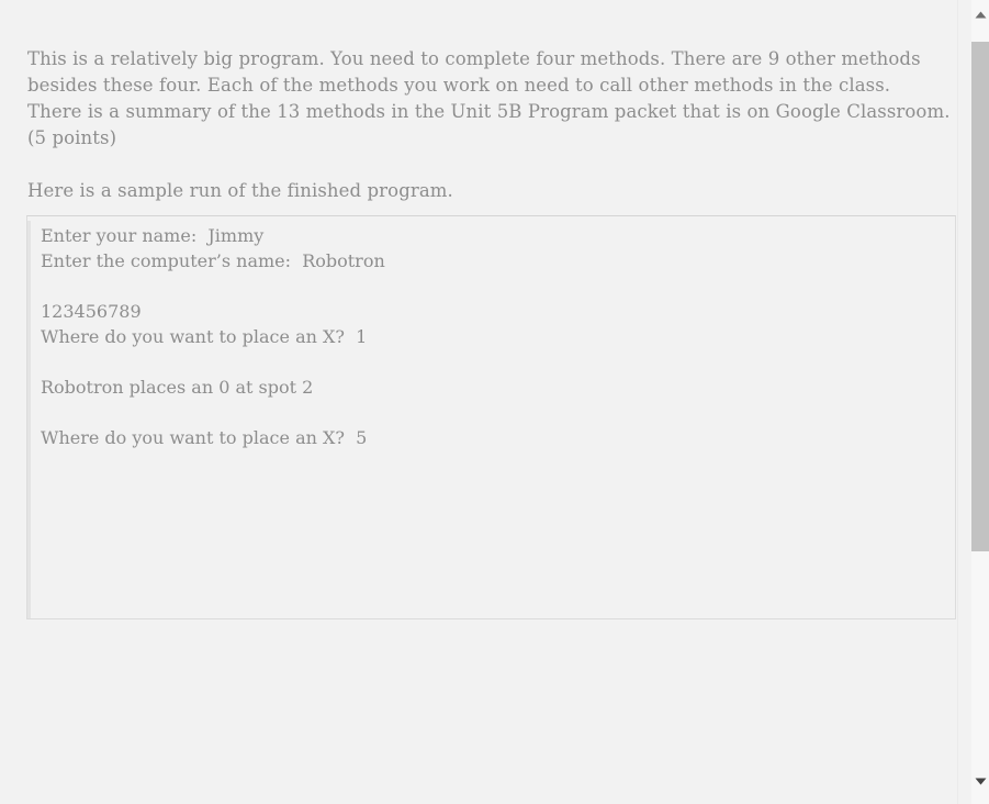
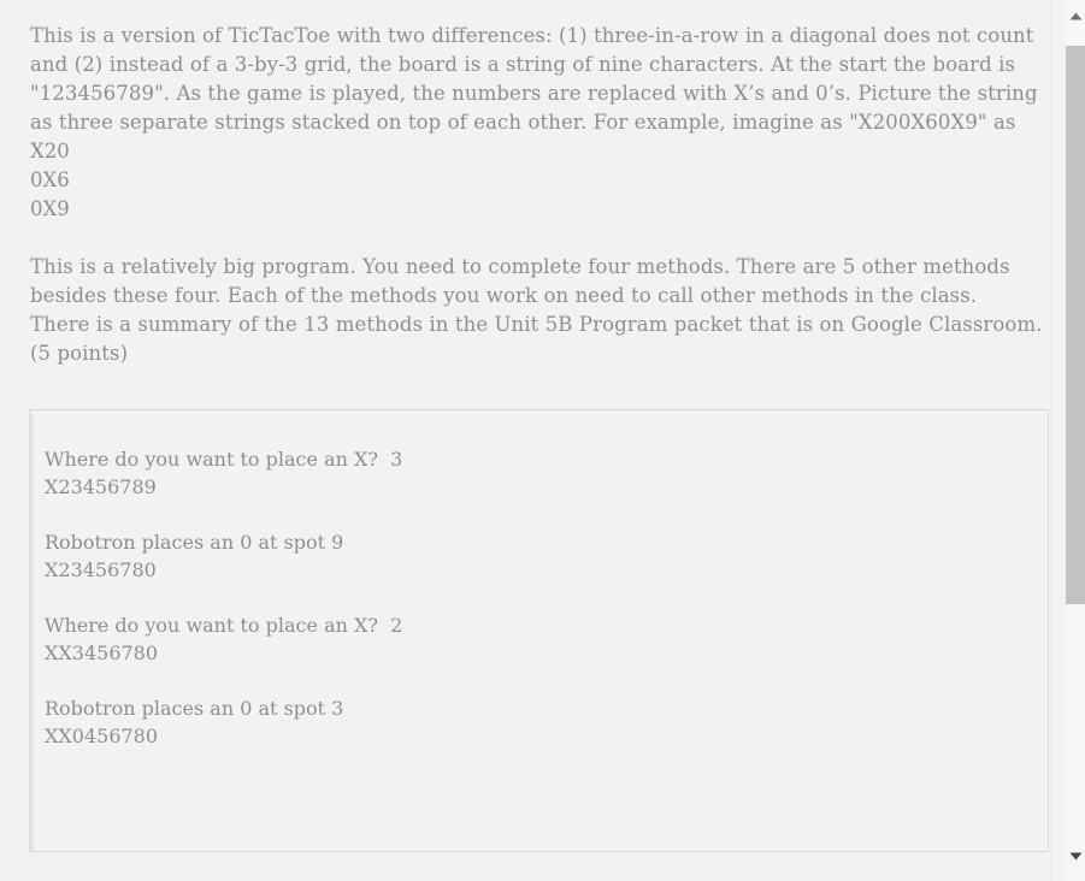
+ This is a version of TicTacToe with two differences: (1) three-in-a-row in a diagonal does not count and (2) instead of a 3-by-3 grid, the board is a string of nine characters. At the start the board is "123456789". As the game is played, the numbers are replaced with X’s and 0’s. Picture the string as three separate strings stacked on top of each other. For example, imagine as "X200X60X9" as
+ X20
+ 0X6
+ 0X9
- This is a relatively big program. You need to complete four methods. There are 9 other methods besides these four. Each of the methods you work on need to call other methods in the class. There is a summary of the 13 methods in the Unit 5B Program packet that is on Google Classroom. (5 points)
+ This is a relatively big program. You need to complete four methods. There are 5 other methods besides these four. Each of the methods you work on need to call other methods in the class. There is a summary of the 13 methods in the Unit 5B Program packet that is on Google Classroom. (5 points)
- Here is a sample run of the finished program.
- Enter your name: Jimmy
- Enter the computer’s name: Robotron
- 123456789
- Where do you want to place an X? 1
+ Where do you want to place an X? 3
+ X23456789
- Robotron places an 0 at spot 2
+ Robotron places an 0 at spot 9
+ X23456780
- Where do you want to place an X? 5
+ Where do you want to place an X? 2
+ XX3456780
+ Robotron places an 0 at spot 3
+ XX0456780
